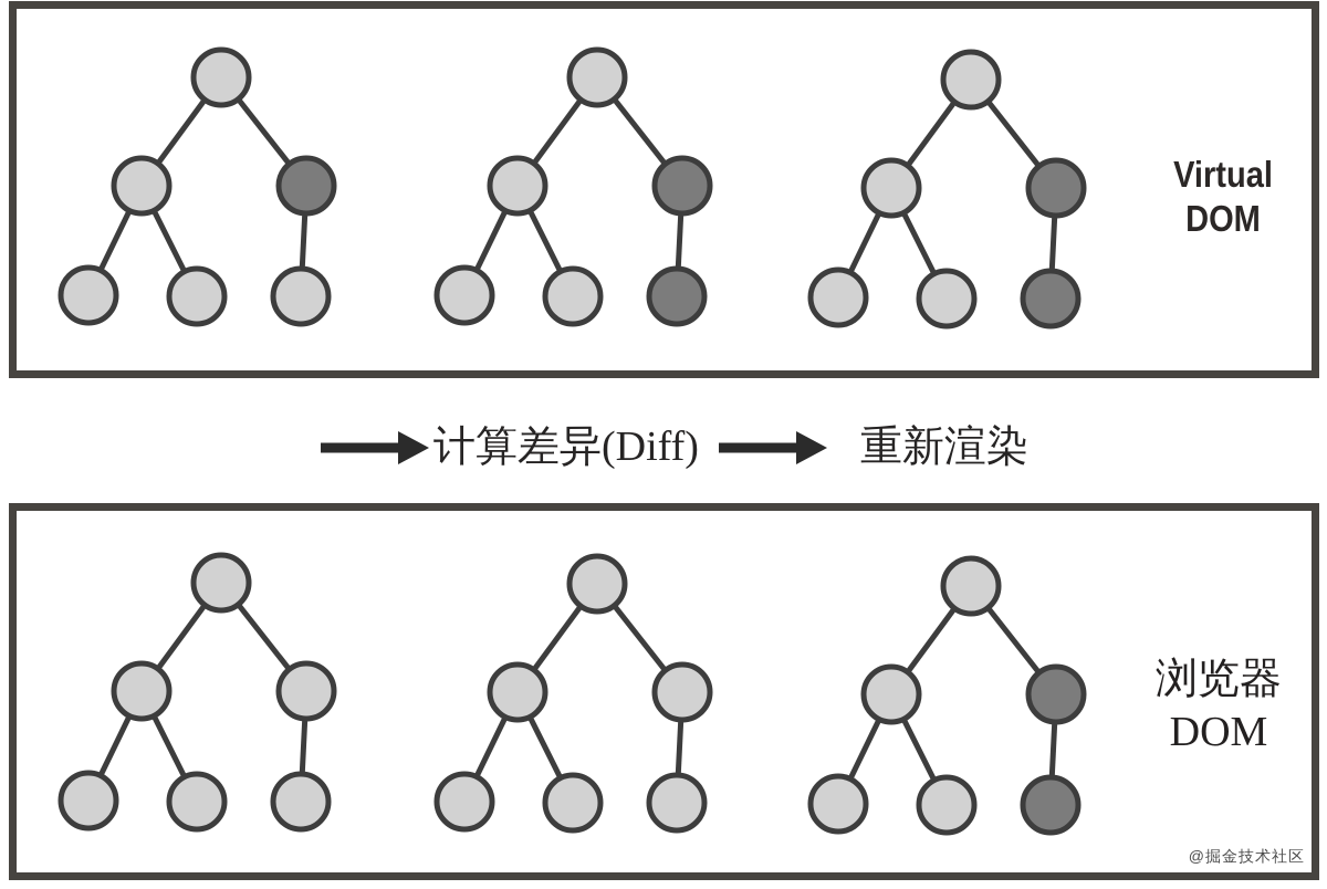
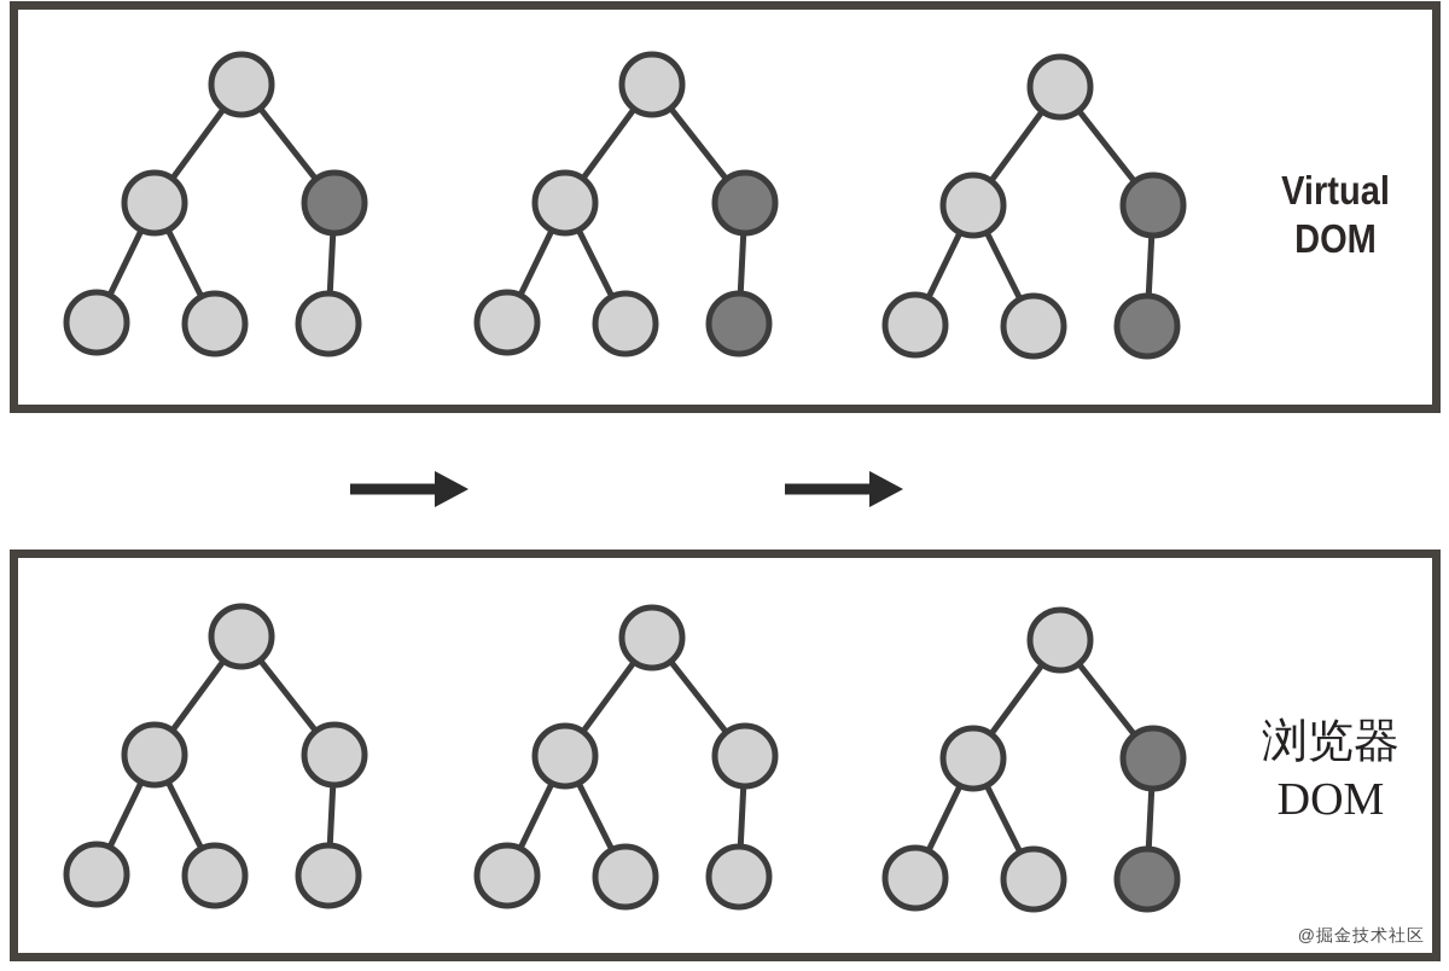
  Virtual
  DOM
- 计算差异(Diff)
- 重新渲染
  浏览器
  DOM
  @掘金技术社区
